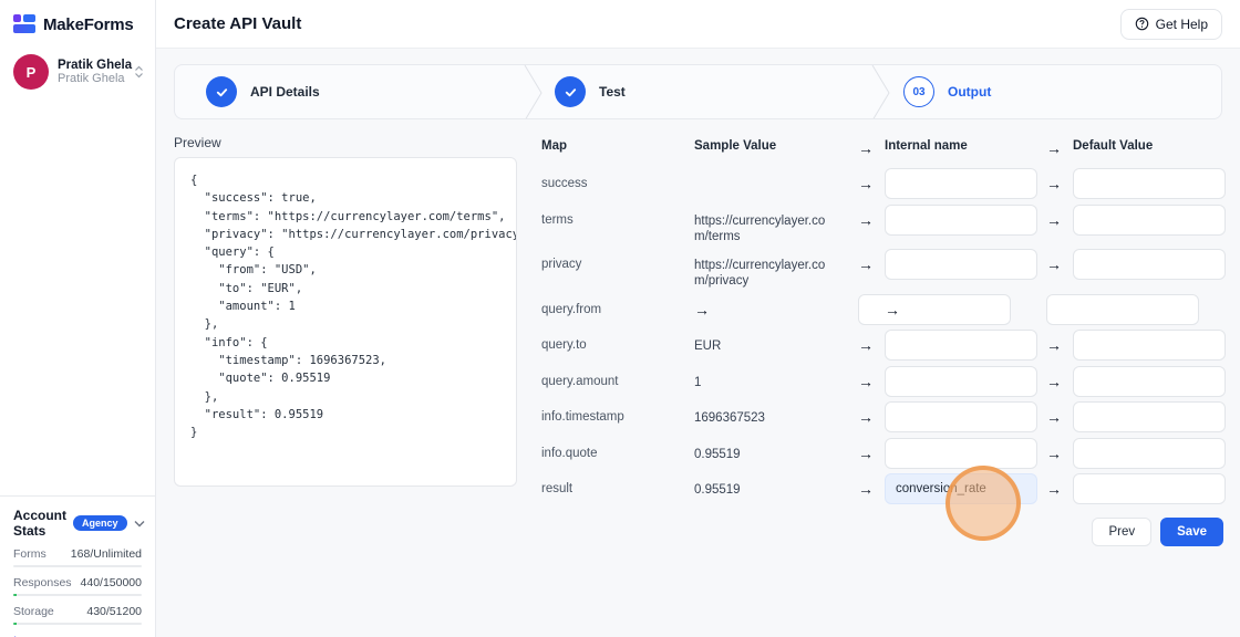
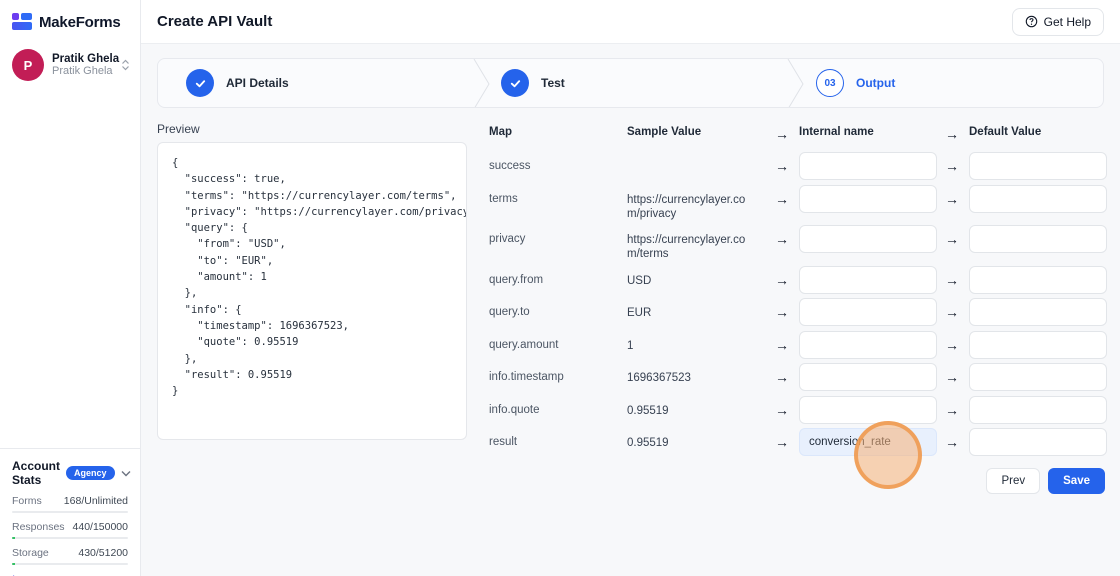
  MakeForms
  P
  Pratik Ghela
  Pratik Ghela
  Account Stats
  Agency
  Forms
  168/Unlimited
  Responses
  440/150000
  Storage
  430/51200
  Create API Vault
  Get Help
  API Details
  Test
  03
  Output
  Preview
  {
  "success": true,
  "terms": "https://currencylayer.com/terms",
  "privacy": "https://currencylayer.com/privacy
  "query": {
  "from": "USD",
  "to": "EUR",
  "amount": 1
  },
  "info": {
  "timestamp": 1696367523,
  "quote": 0.95519
  },
  "result": 0.95519
  }
  Map
  Sample Value
  →
  Internal name
  →
  Default Value
  success
  →
  →
  terms
- https://currencylayer.com/terms
+ https://currencylayer.com/privacy
  →
  →
  privacy
- https://currencylayer.com/privacy
+ https://currencylayer.com/terms
  →
  →
  query.from
+ USD
  →
  →
  query.to
  EUR
  →
  →
  query.amount
  1
  →
  →
  info.timestamp
  1696367523
  →
  →
  info.quote
  0.95519
  →
  →
  result
  0.95519
  →
  conversion_rate
  →
  Prev
  Save
